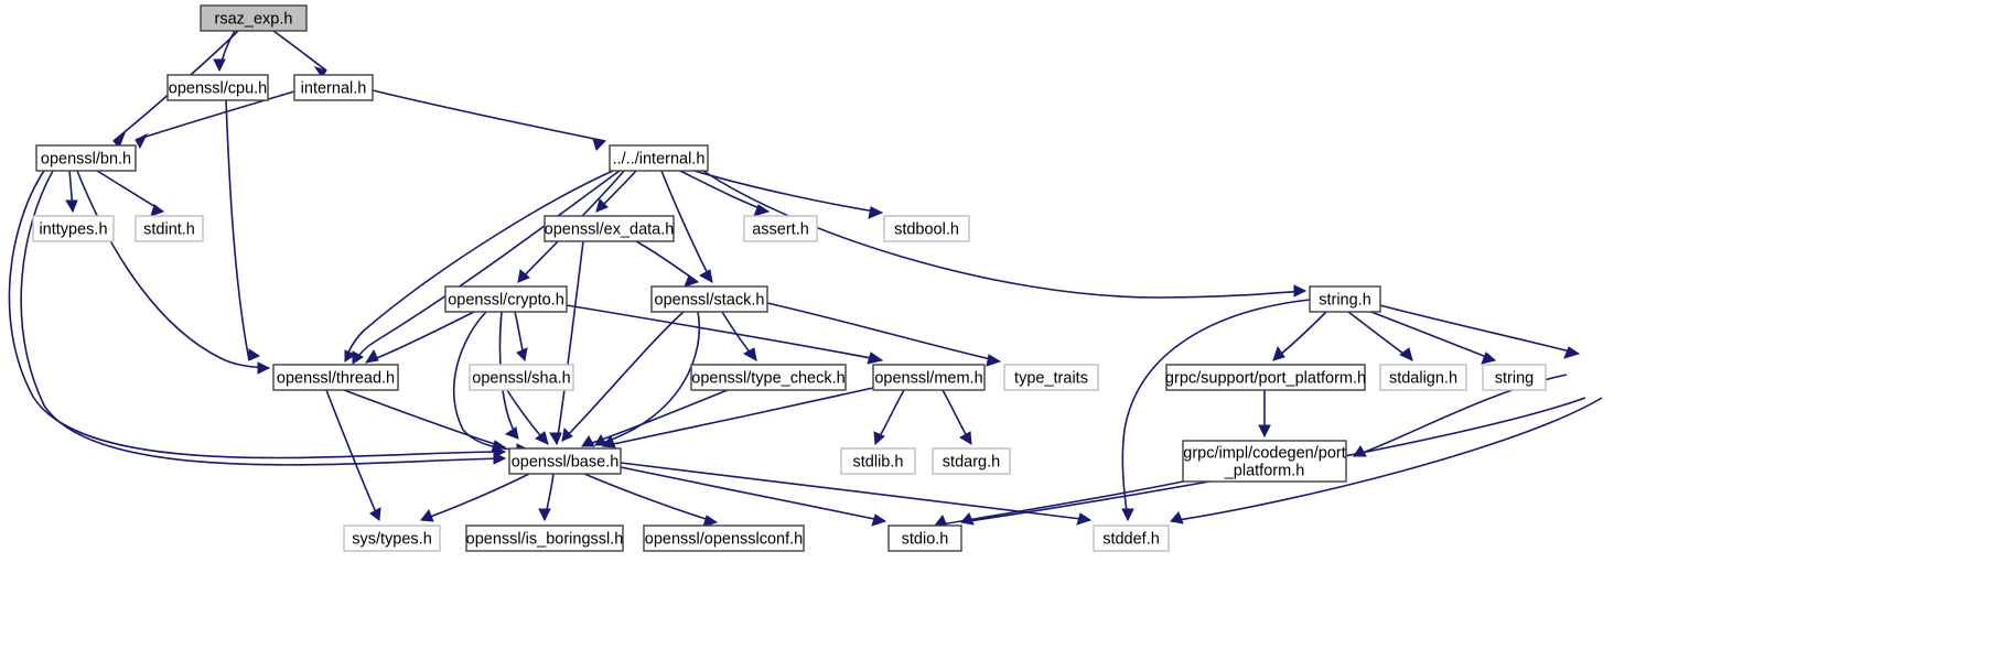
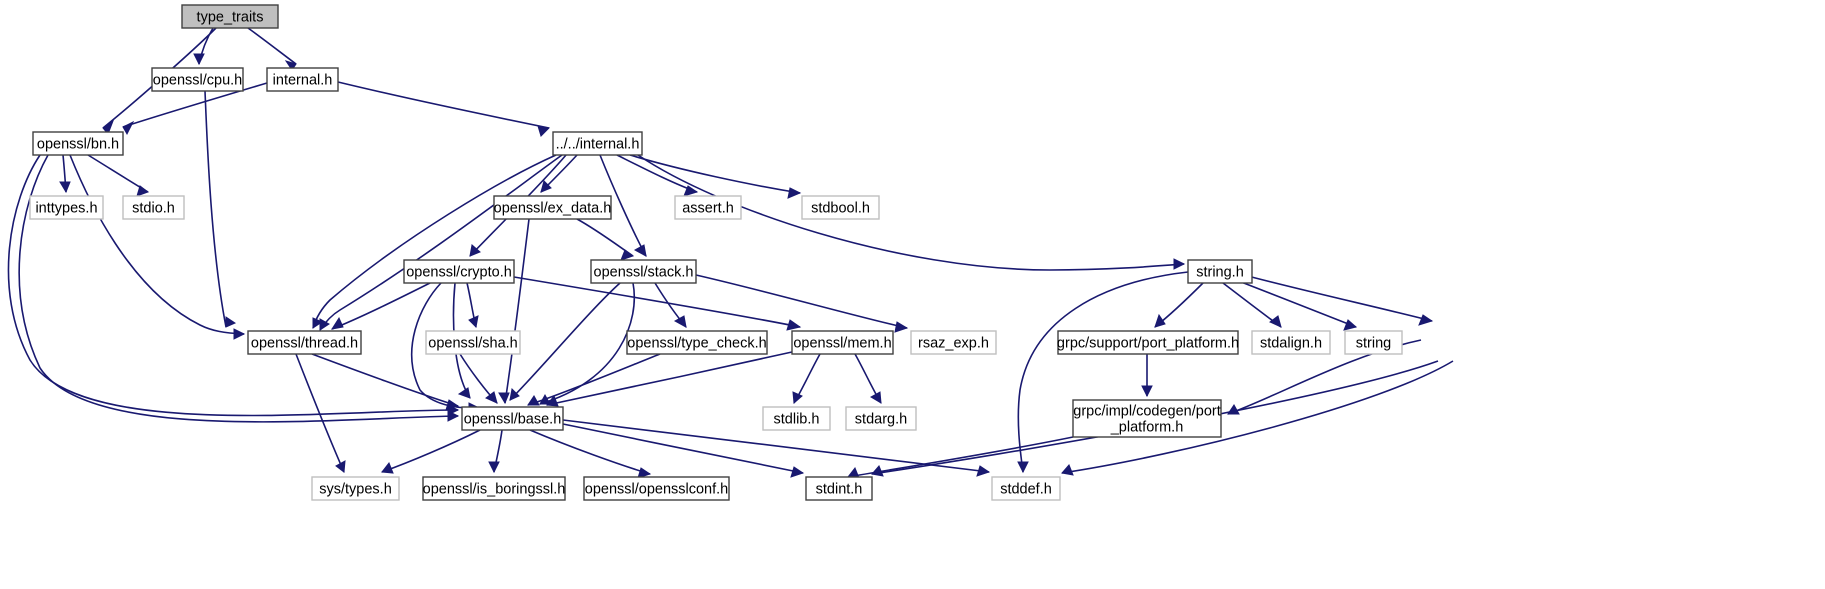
- rsaz_exp.h
+ type_traits
  openssl/cpu.h
  internal.h
  openssl/bn.h
  ../../internal.h
  inttypes.h
- stdint.h
+ stdio.h
  openssl/ex_data.h
  assert.h
  stdbool.h
  openssl/crypto.h
  openssl/stack.h
  string.h
  openssl/thread.h
  openssl/sha.h
  openssl/type_check.h
  openssl/mem.h
- type_traits
+ rsaz_exp.h
  grpc/support/port_platform.h
  stdalign.h
  string
  openssl/base.h
  stdlib.h
  stdarg.h
  grpc/impl/codegen/port _platform.h
  sys/types.h
  openssl/is_boringssl.h
  openssl/opensslconf.h
- stdio.h
+ stdint.h
  stddef.h
